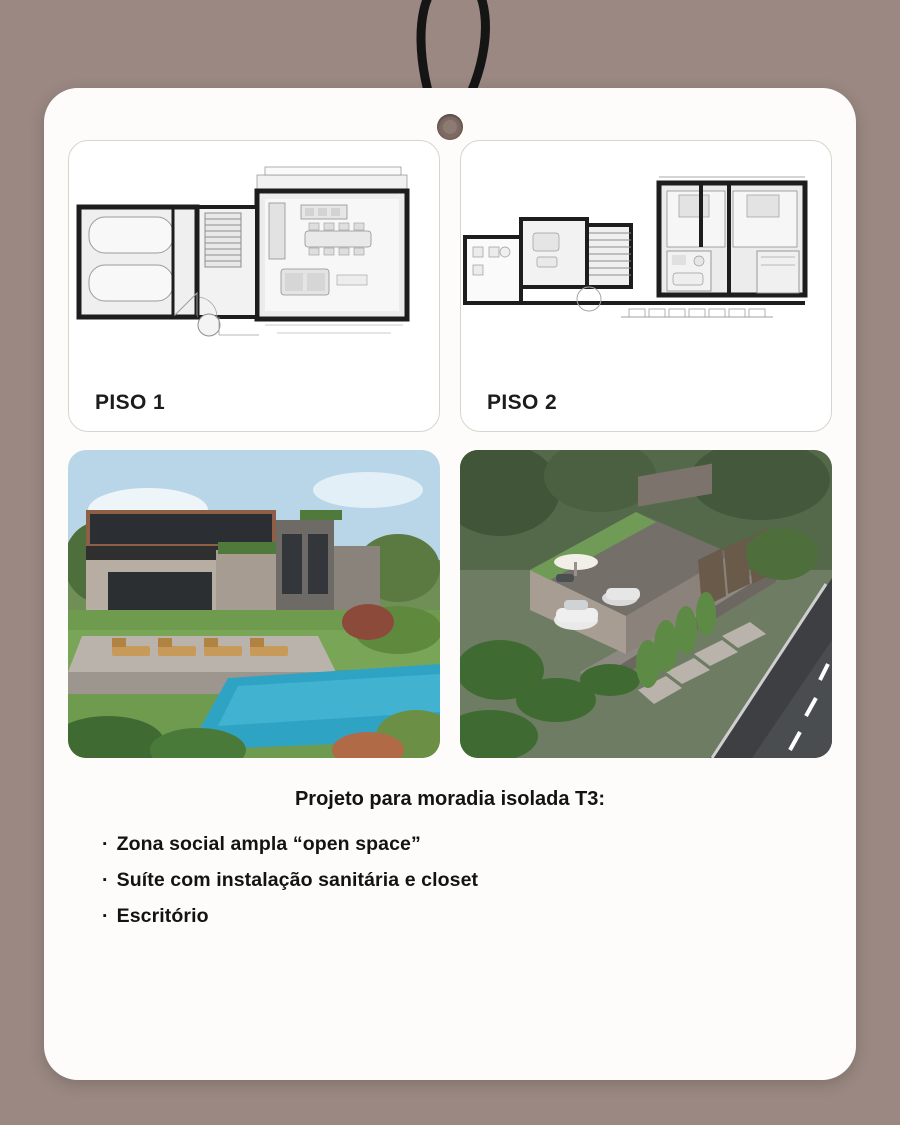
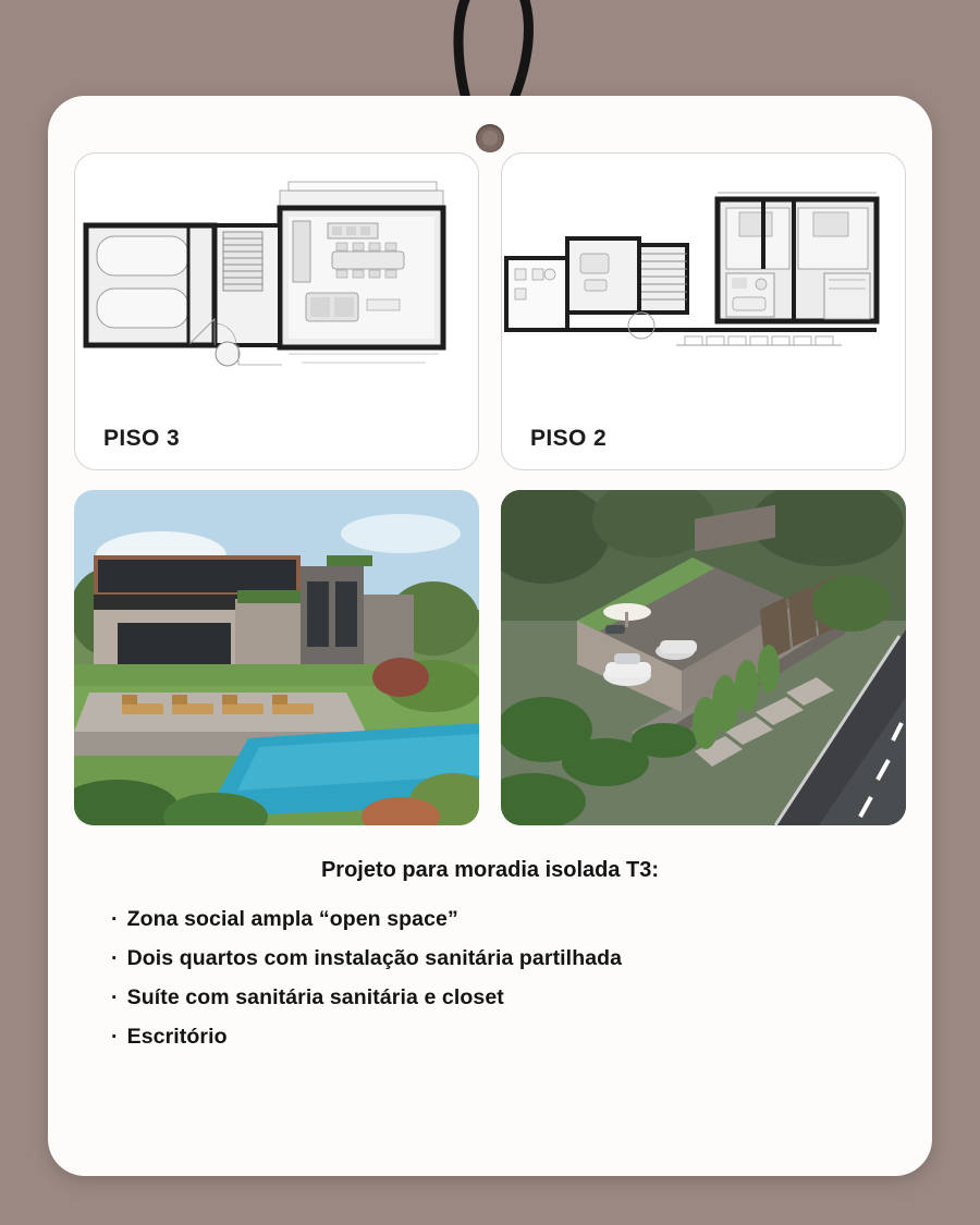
- PISO 1
+ PISO 3
  PISO 2
  Projeto para moradia isolada T3:
  · Zona social ampla “open space”
+ · Dois quartos com instalação sanitária partilhada
- · Suíte com instalação sanitária e closet
+ · Suíte com sanitária sanitária e closet
  · Escritório
